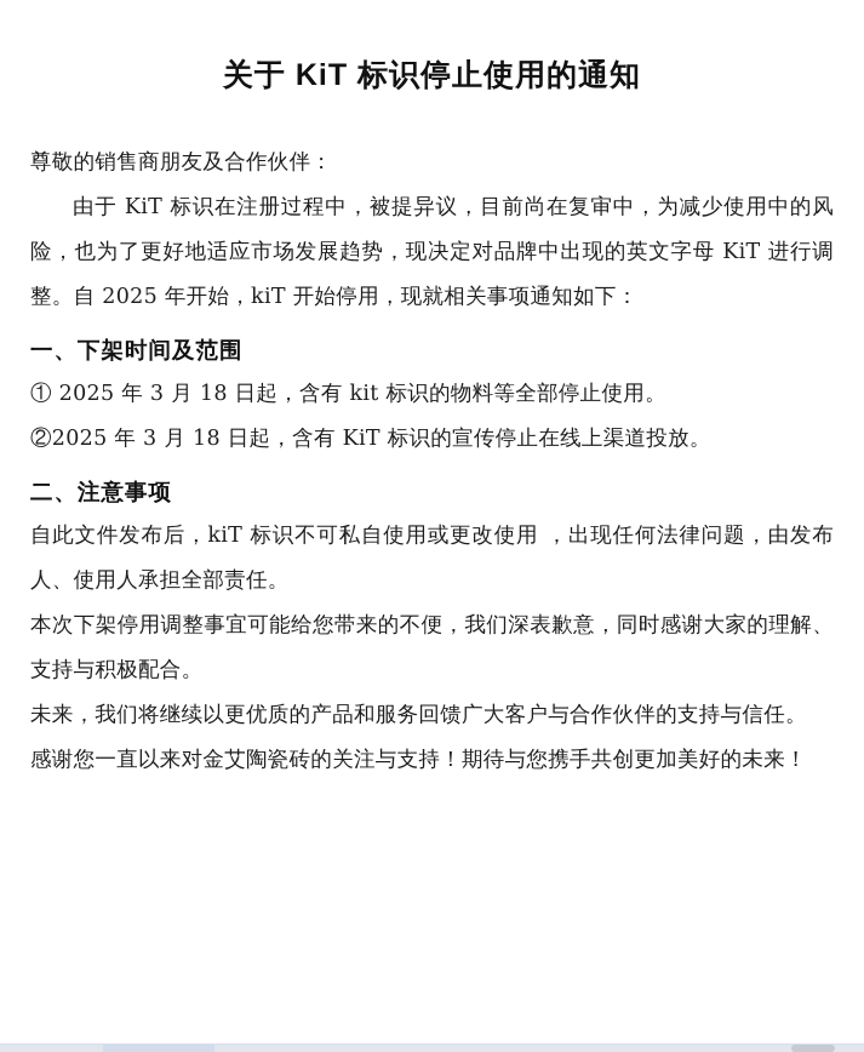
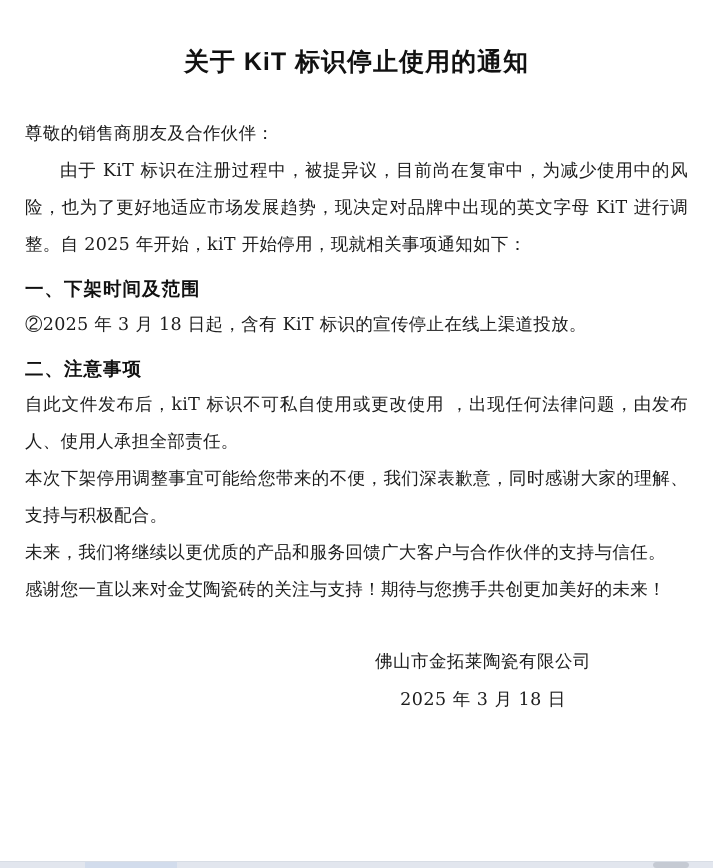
  关于 KiT 标识停止使用的通知
  尊敬的销售商朋友及合作伙伴：
  由于 KiT 标识在注册过程中，被提异议，目前尚在复审中，为减少使用中的风险，也为了更好地适应市场发展趋势，现决定对品牌中出现的英文字母 KiT 进行调整。自 2025 年开始，kiT 开始停用，现就相关事项通知如下：
  一、下架时间及范围
- ① 2025 年 3 月 18 日起，含有 kit 标识的物料等全部停止使用。
  ②2025 年 3 月 18 日起，含有 KiT 标识的宣传停止在线上渠道投放。
  二、注意事项
  自此文件发布后，kiT 标识不可私自使用或更改使用 ，出现任何法律问题，由发布人、使用人承担全部责任。
  本次下架停用调整事宜可能给您带来的不便，我们深表歉意，同时感谢大家的理解、支持与积极配合。
  未来，我们将继续以更优质的产品和服务回馈广大客户与合作伙伴的支持与信任。
  感谢您一直以来对金艾陶瓷砖的关注与支持！期待与您携手共创更加美好的未来！
+ 佛山市金拓莱陶瓷有限公司
+ 2025 年 3 月 18 日
